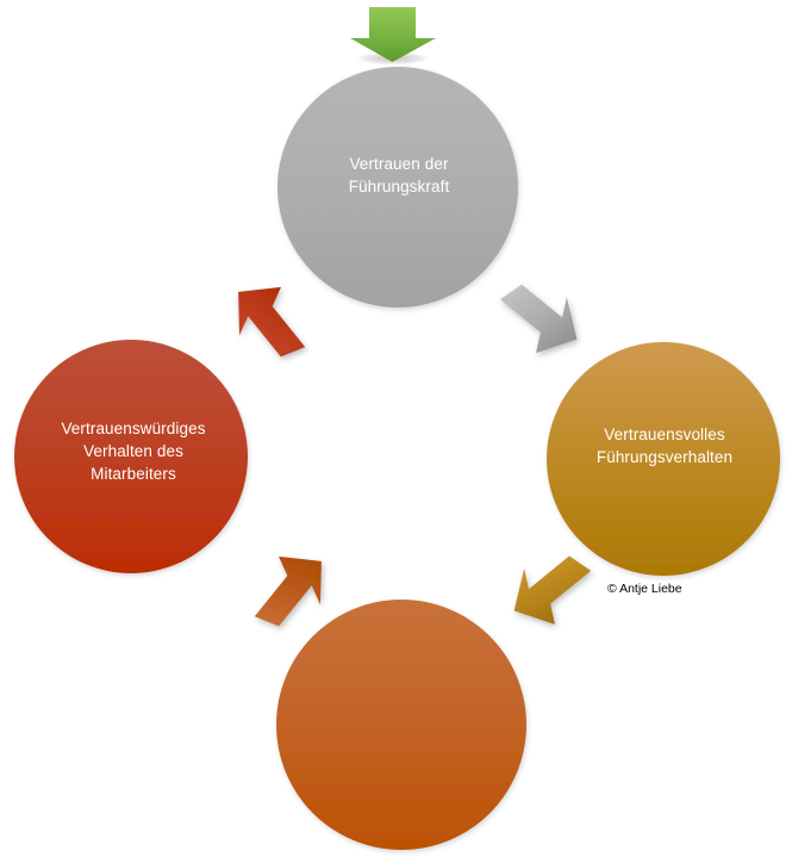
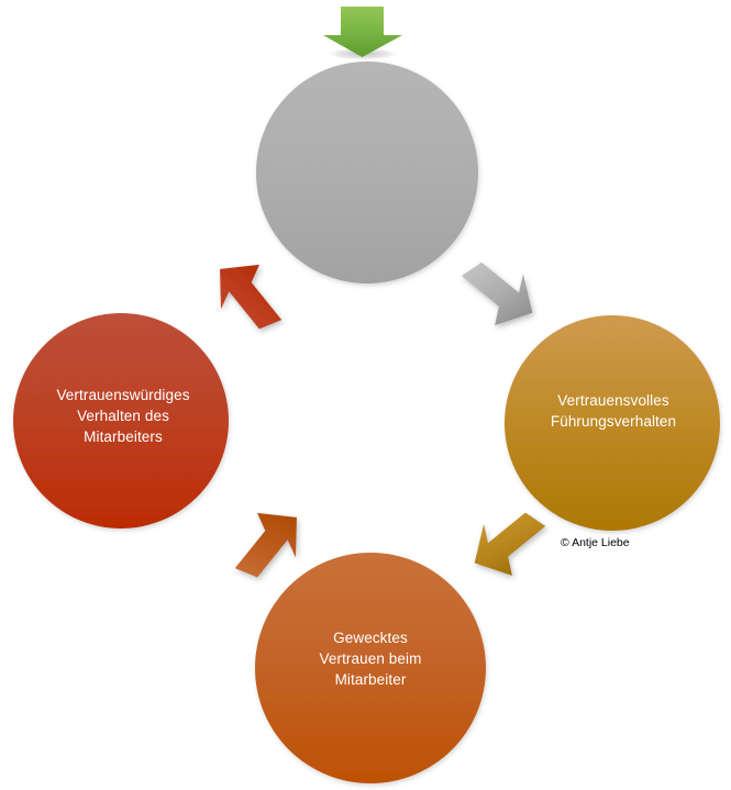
- Vertrauen der
- Führungskraft
  Vertrauensvolles
  Führungsverhalten
+ Gewecktes
+ Vertrauen beim
+ Mitarbeiter
  Vertrauenswürdiges
  Verhalten des
  Mitarbeiters
  © Antje Liebe
